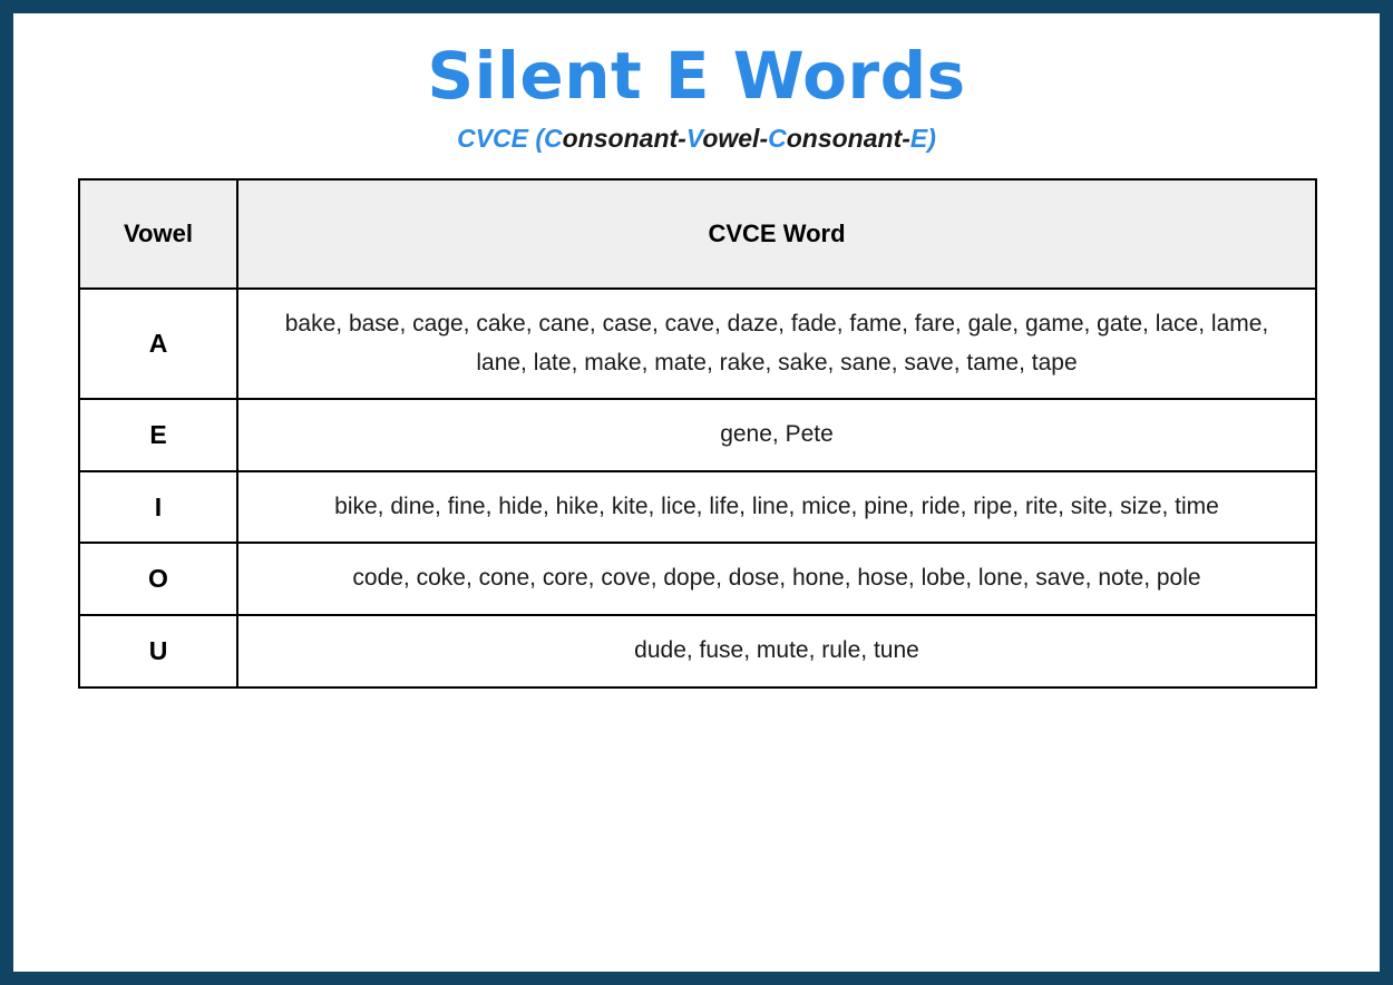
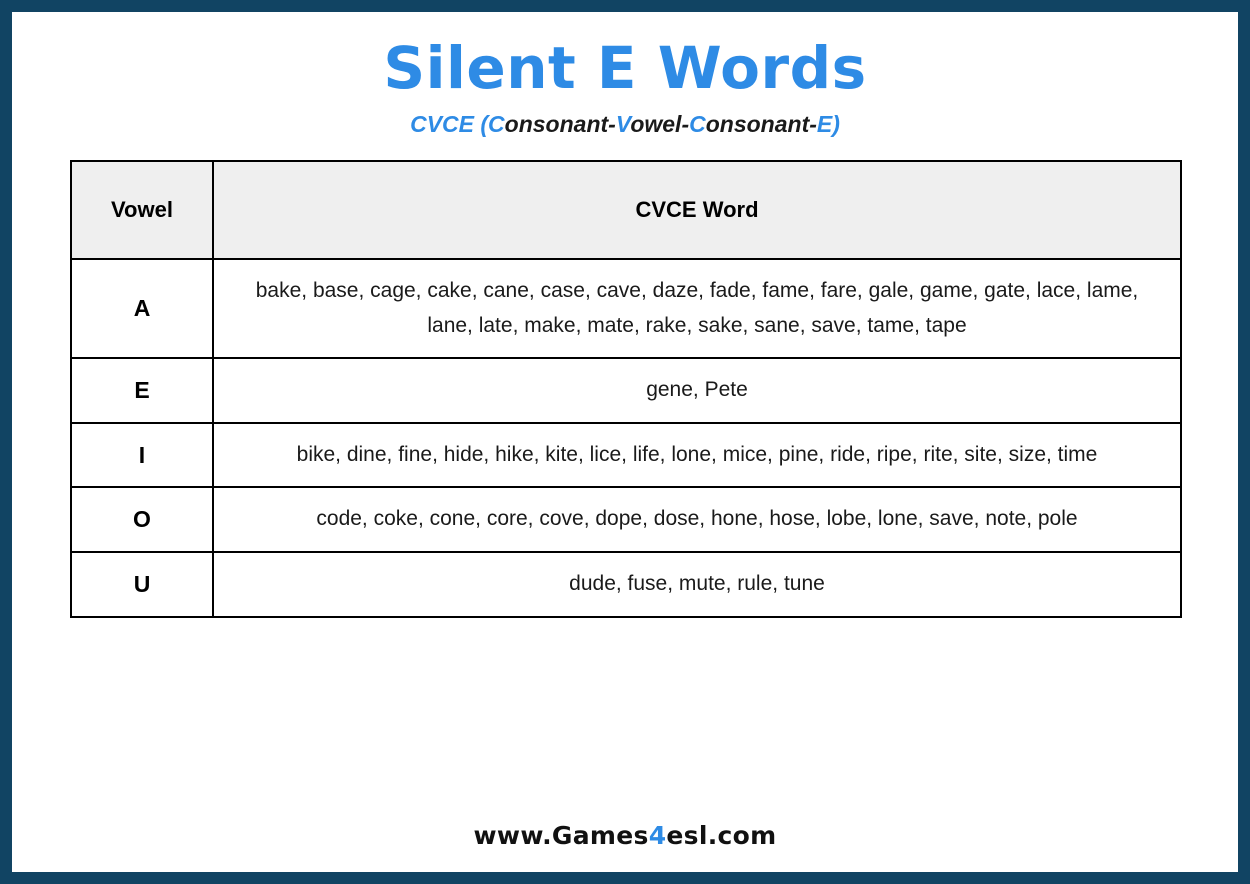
  Silent E Words
  CVCE (Consonant-Vowel-Consonant-E)
  Vowel	CVCE Word
  A	bake, base, cage, cake, cane, case, cave, daze, fade, fame, fare, gale, game, gate, lace, lame, lane, late, make, mate, rake, sake, sane, save, tame, tape
  E	gene, Pete
- I	bike, dine, fine, hide, hike, kite, lice, life, line, mice, pine, ride, ripe, rite, site, size, time
+ I	bike, dine, fine, hide, hike, kite, lice, life, lone, mice, pine, ride, ripe, rite, site, size, time
  O	code, coke, cone, core, cove, dope, dose, hone, hose, lobe, lone, save, note, pole
  U	dude, fuse, mute, rule, tune
+ www.Games4esl.com
